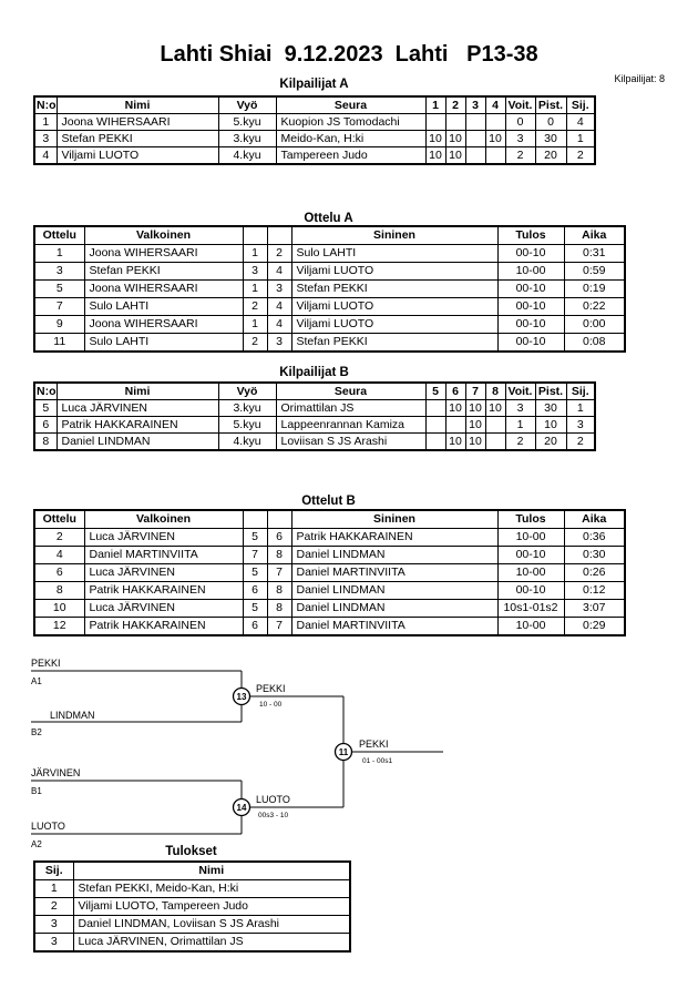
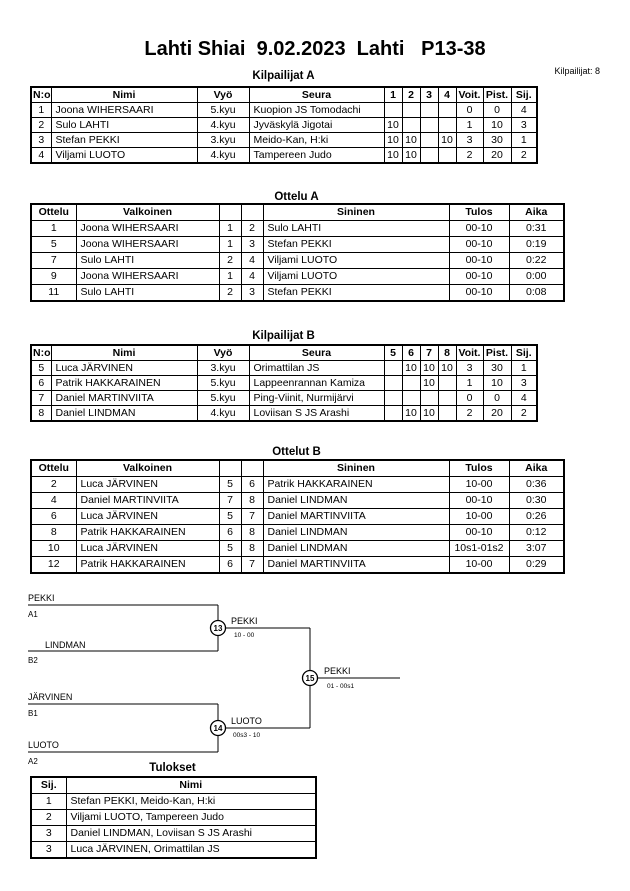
- Lahti Shiai 9.12.2023 Lahti P13-38
+ Lahti Shiai 9.02.2023 Lahti P13-38
  Kilpailijat: 8
  Kilpailijat A
  N:o	Nimi	Vyö	Seura	1	2	3	4	Voit.	Pist.	Sij.
  1	Joona WIHERSAARI	5.kyu	Kuopion JS Tomodachi					0	0	4
+ 2	Sulo LAHTI	4.kyu	Jyväskylä Jigotai	10				1	10	3
  3	Stefan PEKKI	3.kyu	Meido-Kan, H:ki	10	10		10	3	30	1
  4	Viljami LUOTO	4.kyu	Tampereen Judo	10	10			2	20	2
  Ottelu A
  Ottelu	Valkoinen			Sininen	Tulos	Aika
  1	Joona WIHERSAARI	1	2	Sulo LAHTI	00-10	0:31
- 3	Stefan PEKKI	3	4	Viljami LUOTO	10-00	0:59
  5	Joona WIHERSAARI	1	3	Stefan PEKKI	00-10	0:19
  7	Sulo LAHTI	2	4	Viljami LUOTO	00-10	0:22
  9	Joona WIHERSAARI	1	4	Viljami LUOTO	00-10	0:00
  11	Sulo LAHTI	2	3	Stefan PEKKI	00-10	0:08
  Kilpailijat B
  N:o	Nimi	Vyö	Seura	5	6	7	8	Voit.	Pist.	Sij.
  5	Luca JÄRVINEN	3.kyu	Orimattilan JS		10	10	10	3	30	1
  6	Patrik HAKKARAINEN	5.kyu	Lappeenrannan Kamiza			10		1	10	3
+ 7	Daniel MARTINVIITA	5.kyu	Ping-Viinit, Nurmijärvi					0	0	4
  8	Daniel LINDMAN	4.kyu	Loviisan S JS Arashi		10	10		2	20	2
  Ottelut B
  Ottelu	Valkoinen			Sininen	Tulos	Aika
  2	Luca JÄRVINEN	5	6	Patrik HAKKARAINEN	10-00	0:36
  4	Daniel MARTINVIITA	7	8	Daniel LINDMAN	00-10	0:30
  6	Luca JÄRVINEN	5	7	Daniel MARTINVIITA	10-00	0:26
  8	Patrik HAKKARAINEN	6	8	Daniel LINDMAN	00-10	0:12
  10	Luca JÄRVINEN	5	8	Daniel LINDMAN	10s1-01s2	3:07
  12	Patrik HAKKARAINEN	6	7	Daniel MARTINVIITA	10-00	0:29
  PEKKI
  A1
  LINDMAN
  B2
  PEKKI
  JÄRVINEN
  B1
  LUOTO
  A2
  LUOTO
  PEKKI
  13
  14
- 11
+ 15
  Tulokset
  Sij.	Nimi
  1	Stefan PEKKI, Meido-Kan, H:ki
  2	Viljami LUOTO, Tampereen Judo
  3	Daniel LINDMAN, Loviisan S JS Arashi
  3	Luca JÄRVINEN, Orimattilan JS
